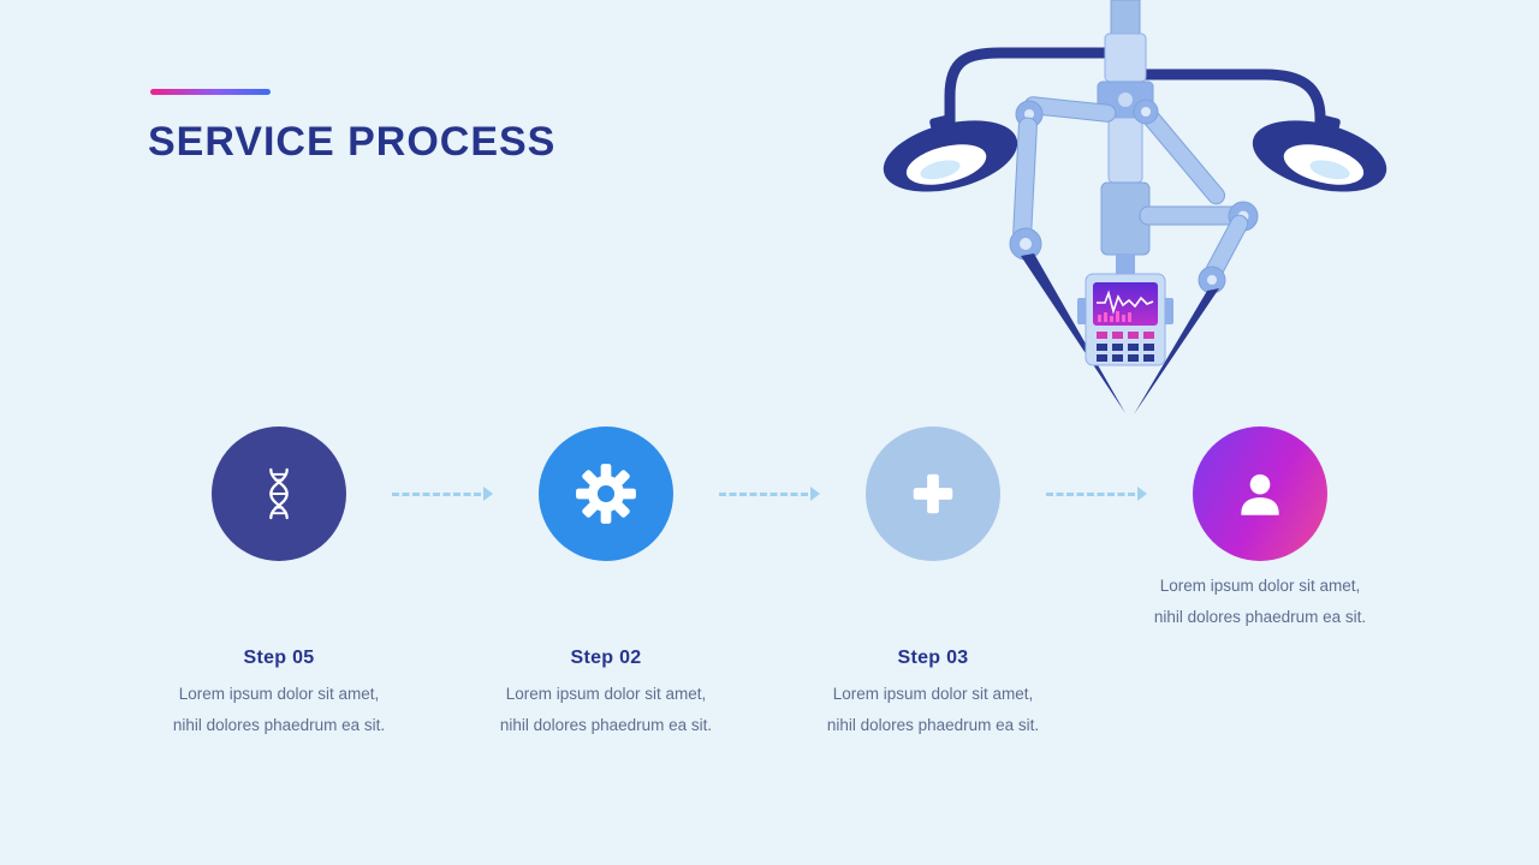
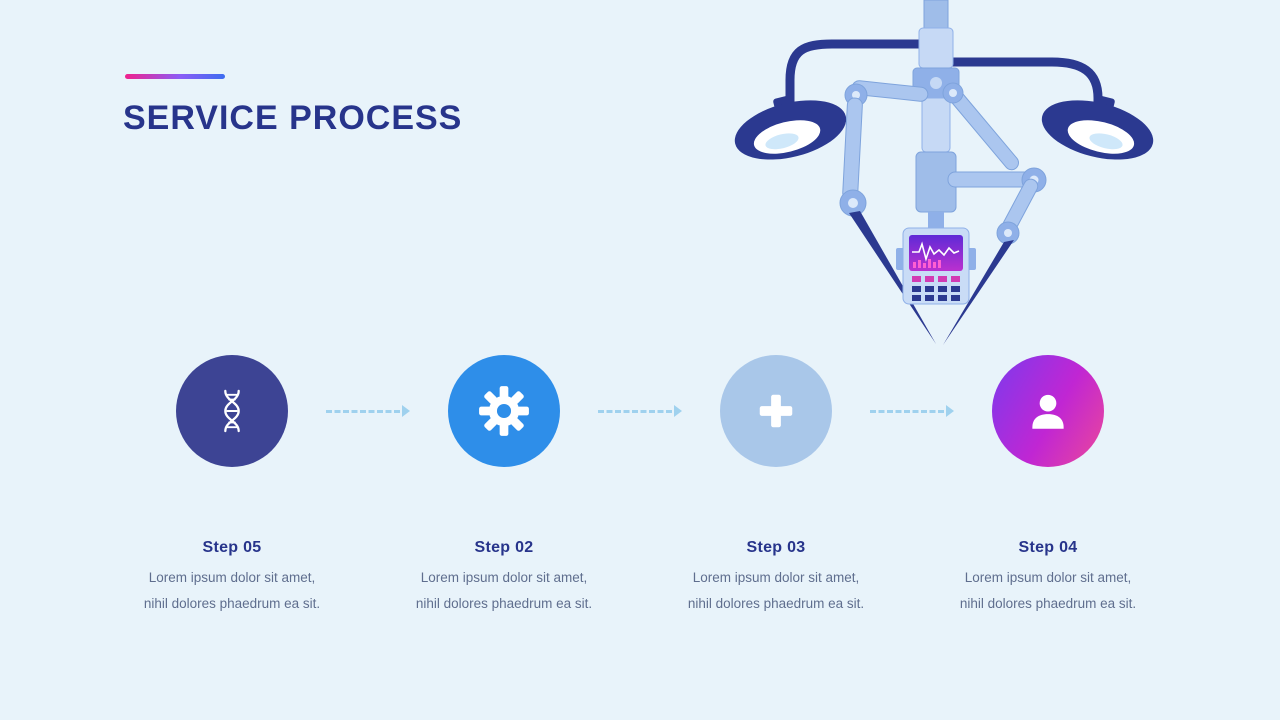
  SERVICE PROCESS
  Step 05
  Lorem ipsum dolor sit amet,
  nihil dolores phaedrum ea sit.
  Step 02
  Lorem ipsum dolor sit amet,
  nihil dolores phaedrum ea sit.
  Step 03
  Lorem ipsum dolor sit amet,
  nihil dolores phaedrum ea sit.
+ Step 04
  Lorem ipsum dolor sit amet,
  nihil dolores phaedrum ea sit.
